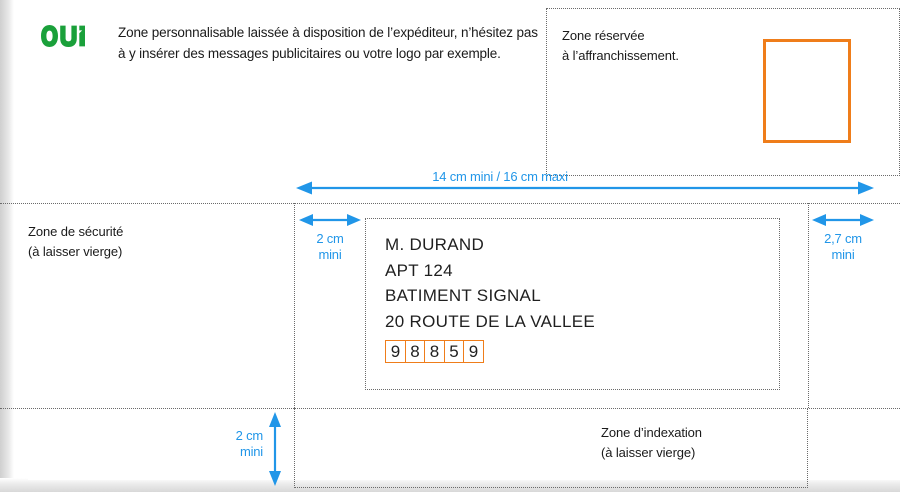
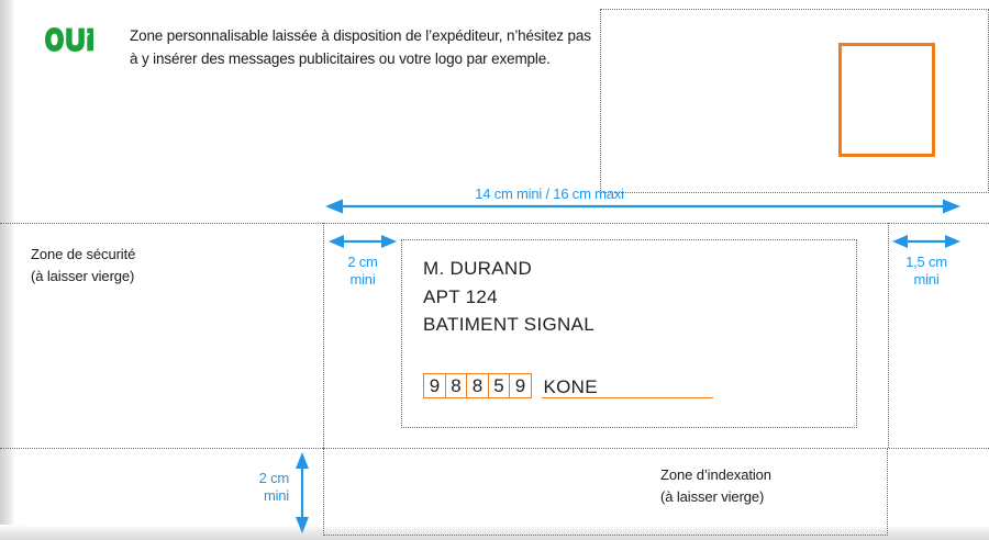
  Zone personnalisable laissée à disposition de l’expéditeur, n’hésitez pas
  à y insérer des messages publicitaires ou votre logo par exemple.
- Zone réservée
- à l’affranchissement.
  14 cm mini / 16 cm maxi
  2 cm
  mini
- 2,7 cm
+ 1,5 cm
  mini
  Zone de sécurité
  (à laisser vierge)
  M. DURAND
  APT 124
  BATIMENT SIGNAL
- 20 ROUTE DE LA VALLEE
  9
  8
  8
  5
  9
+ KONE
  2 cm
  mini
  Zone d’indexation
  (à laisser vierge)
